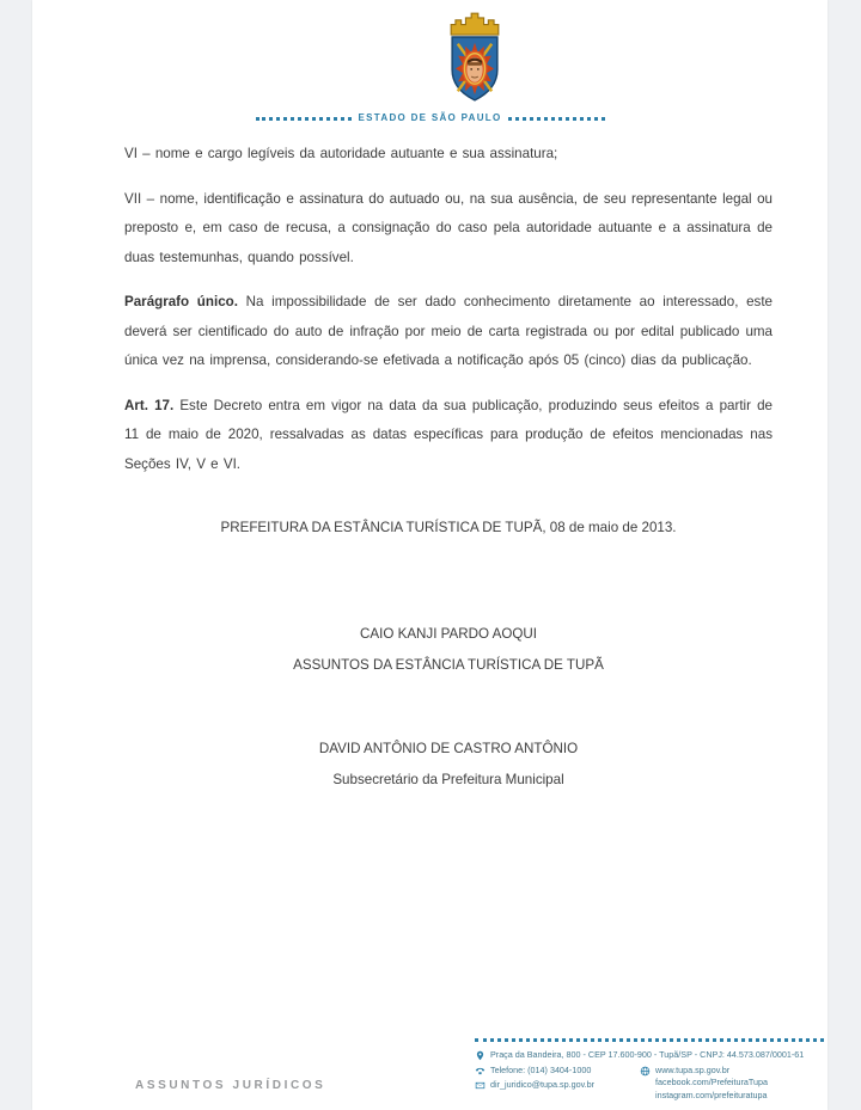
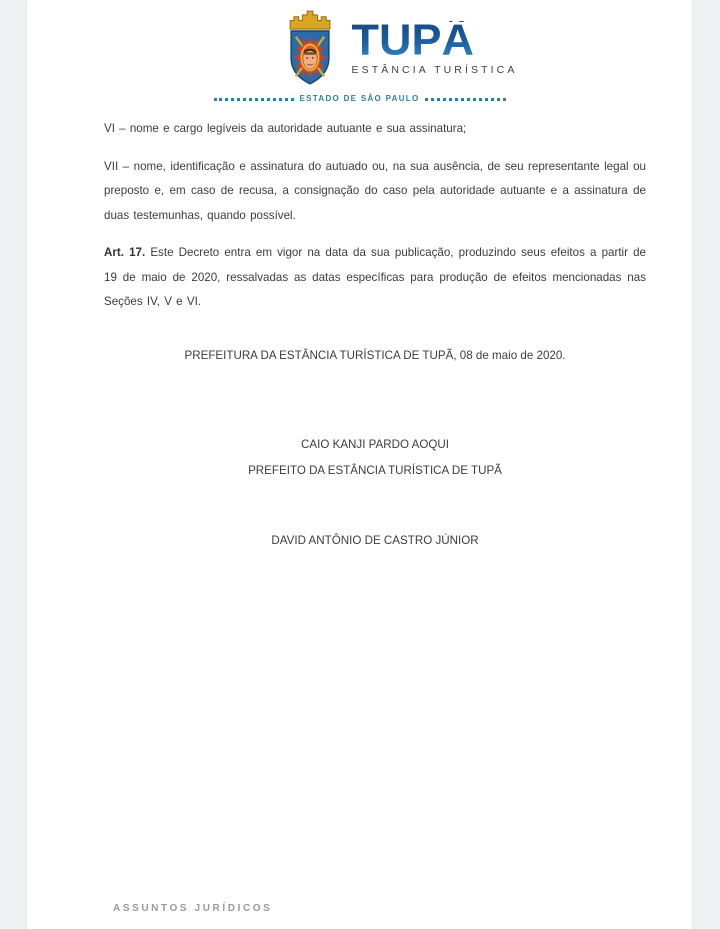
+ TUPÃ
+ ESTÂNCIA TURÍSTICA
  ESTADO DE SÃO PAULO
  VI – nome e cargo legíveis da autoridade autuante e sua assinatura;
  VII – nome, identificação e assinatura do autuado ou, na sua ausência, de seu representante legal ou preposto e, em caso de recusa, a consignação do caso pela autoridade autuante e a assinatura de duas testemunhas, quando possível.
- Parágrafo único. Na impossibilidade de ser dado conhecimento diretamente ao interessado, este deverá ser cientificado do auto de infração por meio de carta registrada ou por edital publicado uma única vez na imprensa, considerando-se efetivada a notificação após 05 (cinco) dias da publicação.
- Art. 17. Este Decreto entra em vigor na data da sua publicação, produzindo seus efeitos a partir de 11 de maio de 2020, ressalvadas as datas específicas para produção de efeitos mencionadas nas Seções IV, V e VI.
+ Art. 17. Este Decreto entra em vigor na data da sua publicação, produzindo seus efeitos a partir de 19 de maio de 2020, ressalvadas as datas específicas para produção de efeitos mencionadas nas Seções IV, V e VI.
- PREFEITURA DA ESTÂNCIA TURÍSTICA DE TUPÃ, 08 de maio de 2013.
+ PREFEITURA DA ESTÂNCIA TURÍSTICA DE TUPÃ, 08 de maio de 2020.
  CAIO KANJI PARDO AOQUI
- ASSUNTOS DA ESTÂNCIA TURÍSTICA DE TUPÃ
+ PREFEITO DA ESTÂNCIA TURÍSTICA DE TUPÃ
- DAVID ANTÔNIO DE CASTRO ANTÔNIO
+ DAVID ANTÔNIO DE CASTRO JÚNIOR
- Subsecretário da Prefeitura Municipal
  ASSUNTOS JURÍDICOS
- Praça da Bandeira, 800 - CEP 17.600-900 - Tupã/SP - CNPJ: 44.573.087/0001-61
- Telefone: (014) 3404-1000
- dir_juridico@tupa.sp.gov.br
- www.tupa.sp.gov.br
- facebook.com/PrefeituraTupa
- instagram.com/prefeituratupa
